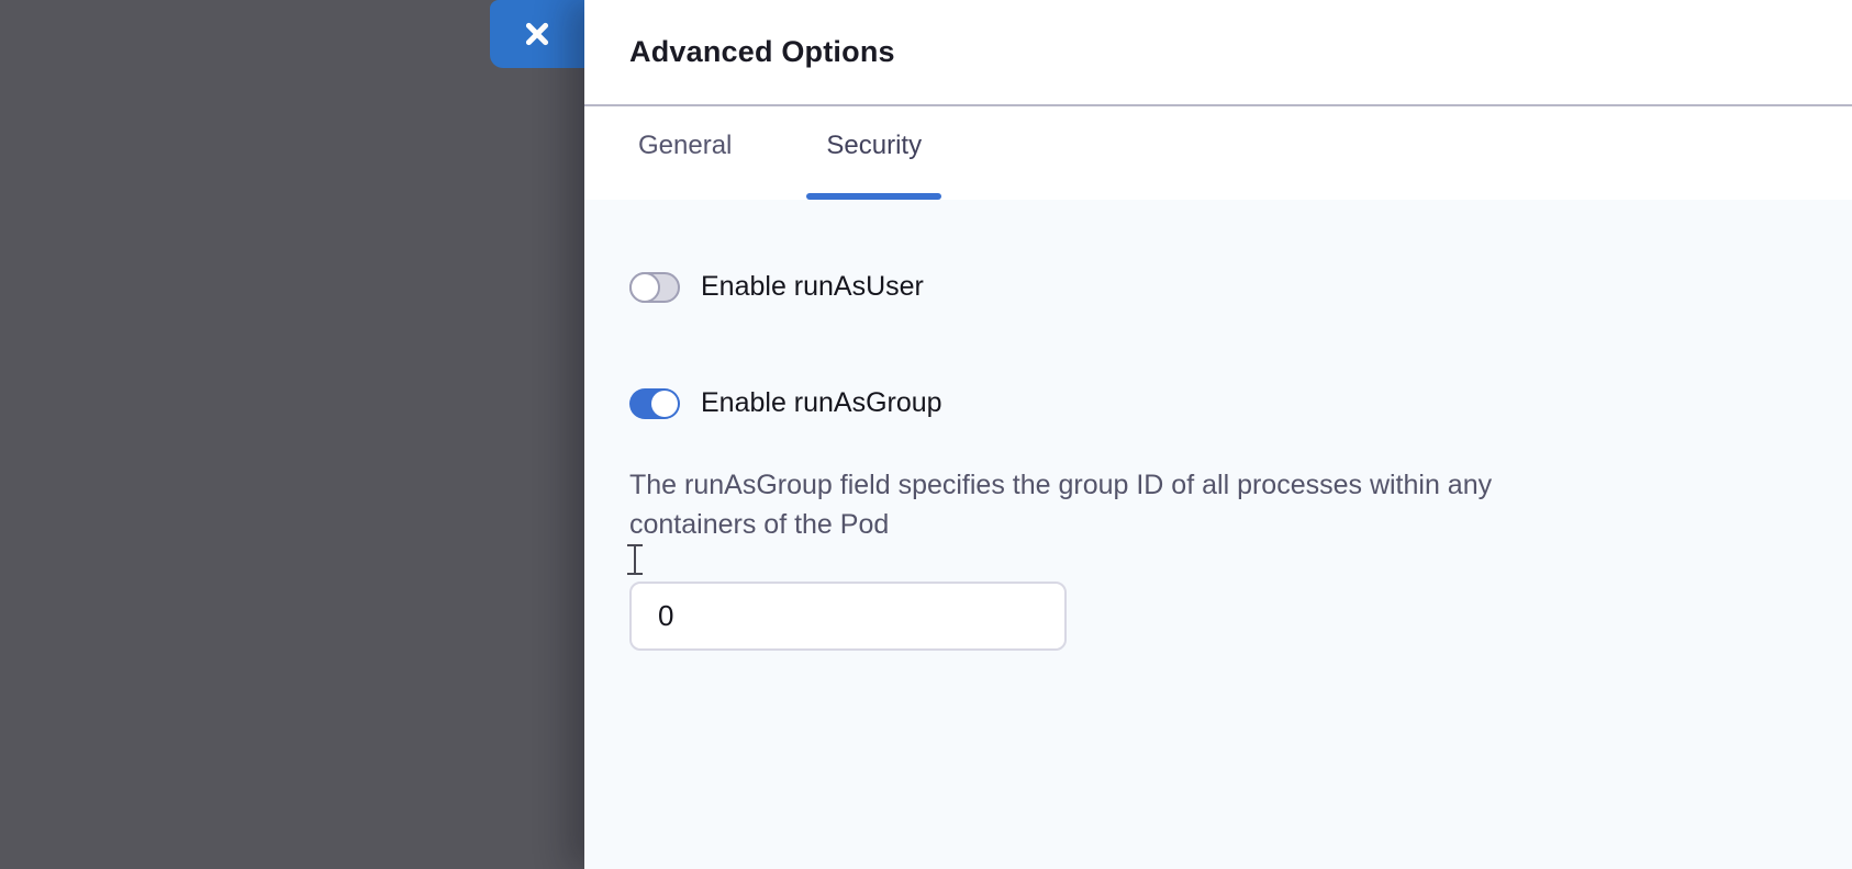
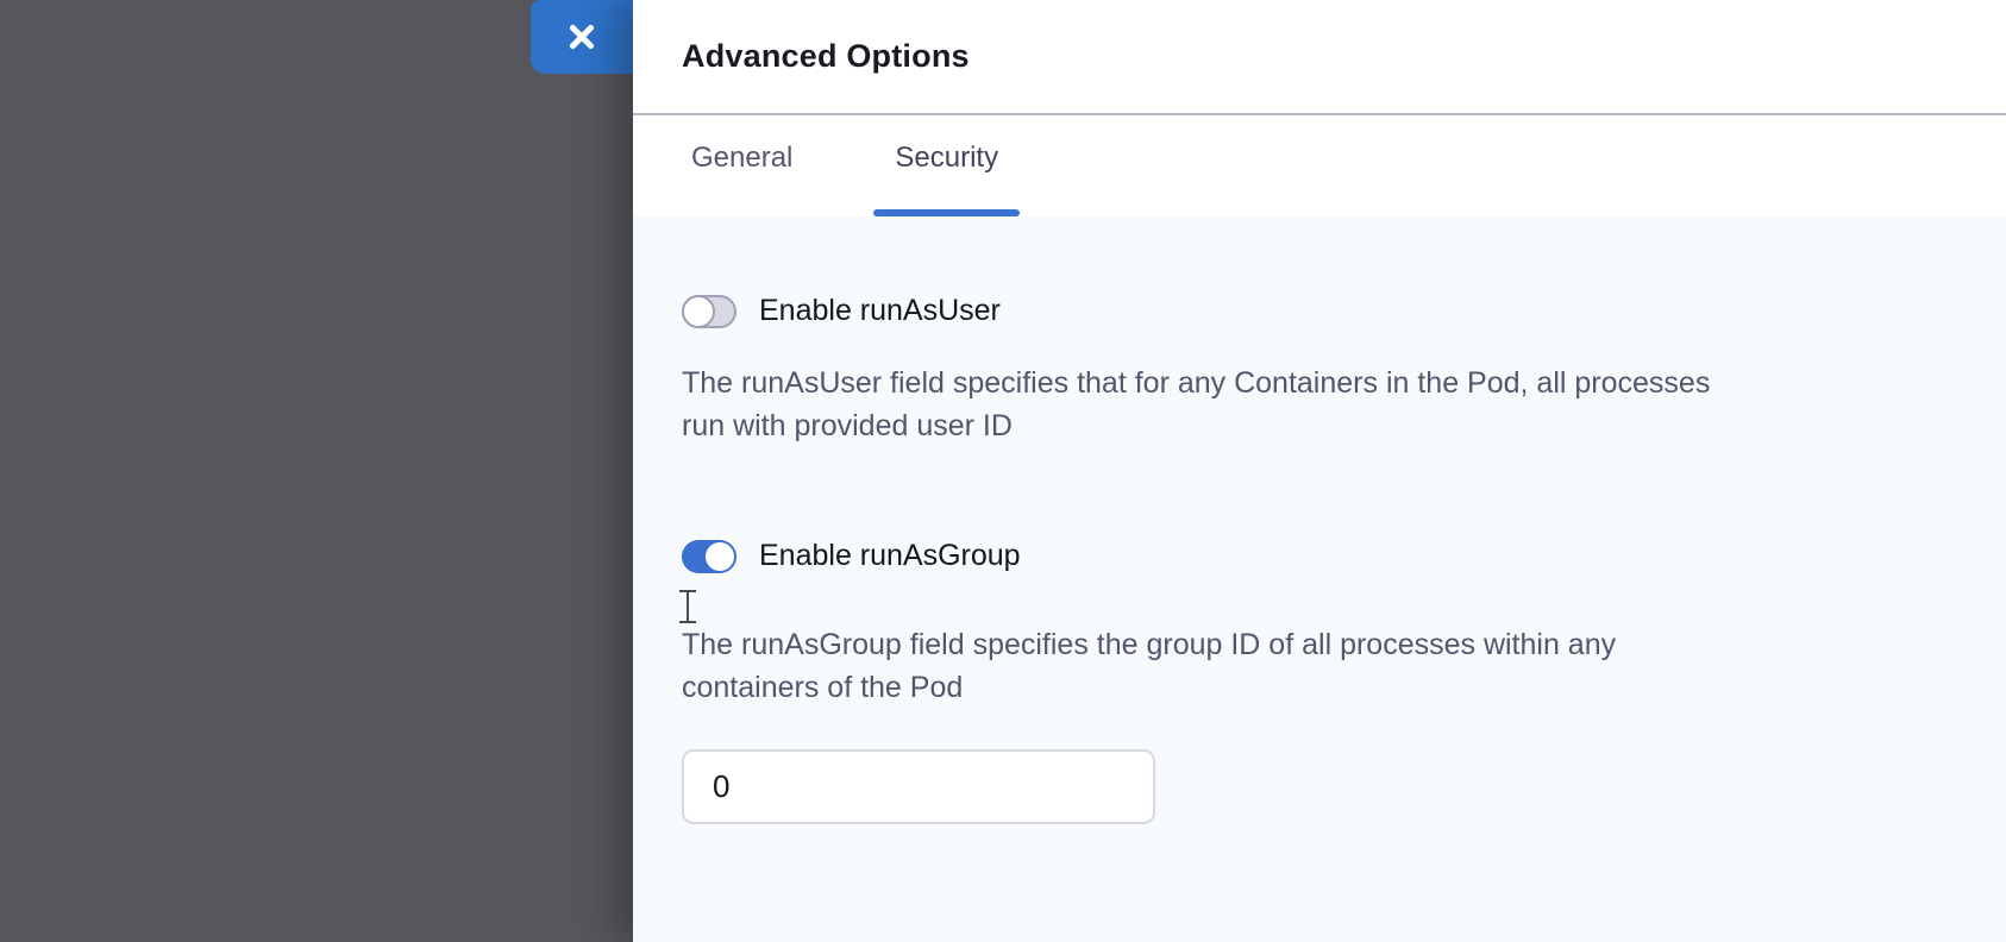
  Advanced Options
  General
  Security
  Enable runAsUser
+ The runAsUser field specifies that for any Containers in the Pod, all processes
+ run with provided user ID
  Enable runAsGroup
  The runAsGroup field specifies the group ID of all processes within any
  containers of the Pod
  0
